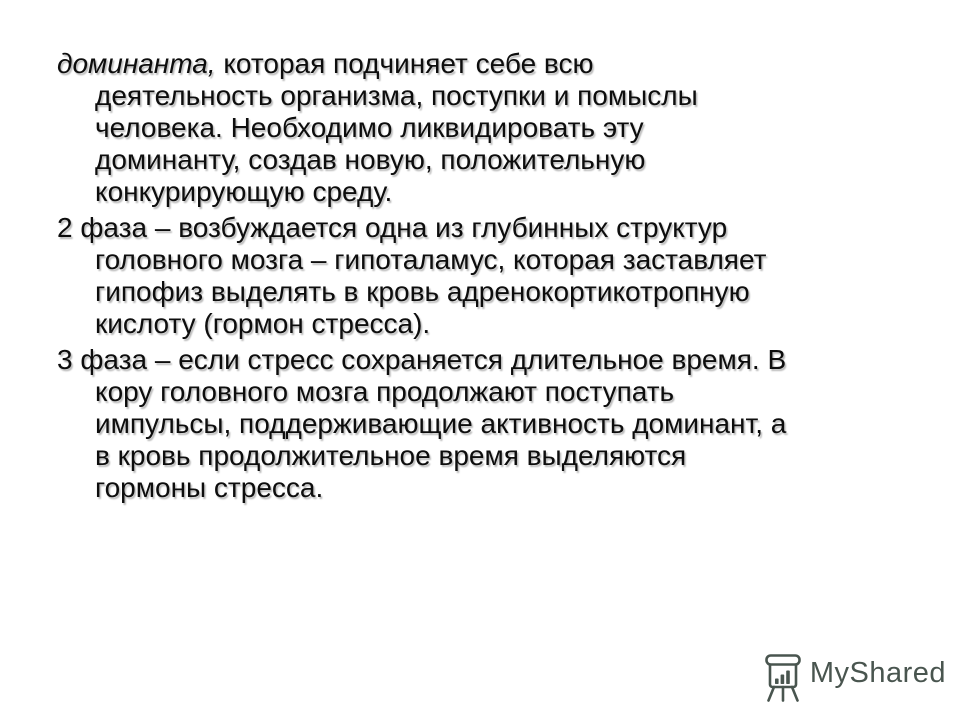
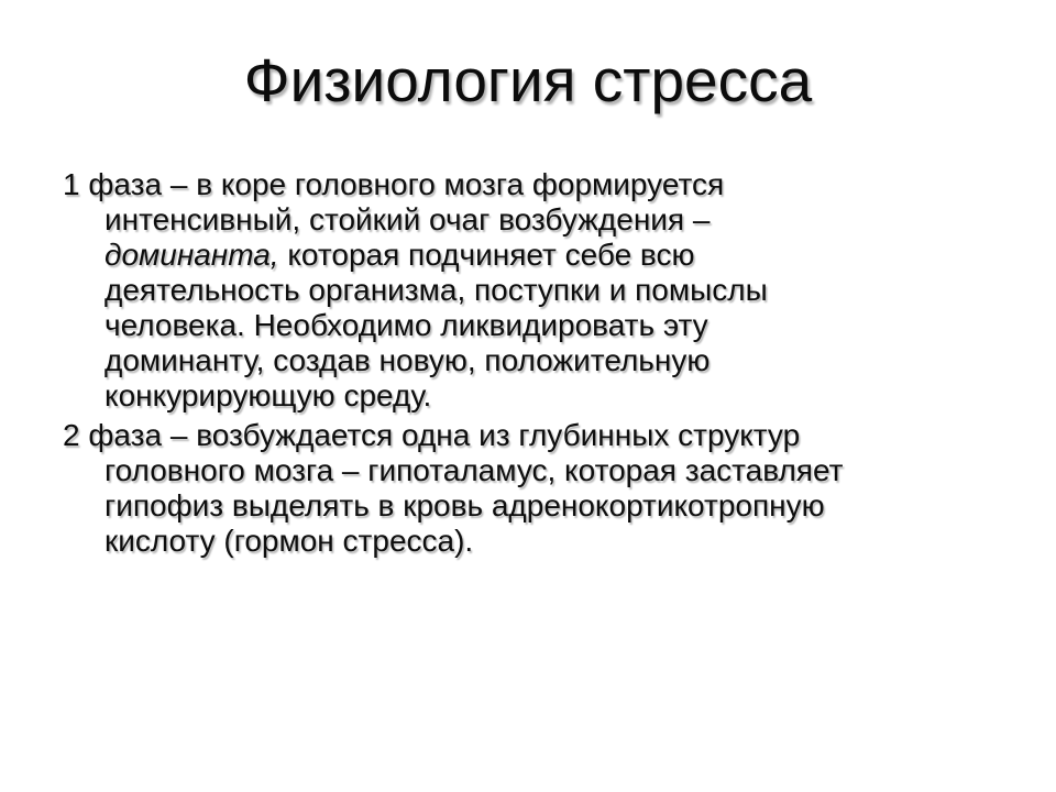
+ Физиология стресса
+ 1 фаза – в коре головного мозга формируется
+ интенсивный, стойкий очаг возбуждения –
  доминанта, которая подчиняет себе всю
  деятельность организма, поступки и помыслы
  человека. Необходимо ликвидировать эту
  доминанту, создав новую, положительную
  конкурирующую среду.
  2 фаза – возбуждается одна из глубинных структур
  головного мозга – гипоталамус, которая заставляет
  гипофиз выделять в кровь адренокортикотропную
  кислоту (гормон стресса).
- 3 фаза – если стресс сохраняется длительное время. В
- кору головного мозга продолжают поступать
- импульсы, поддерживающие активность доминант, а
- в кровь продолжительное время выделяются
- гормоны стресса.
- MyShared
